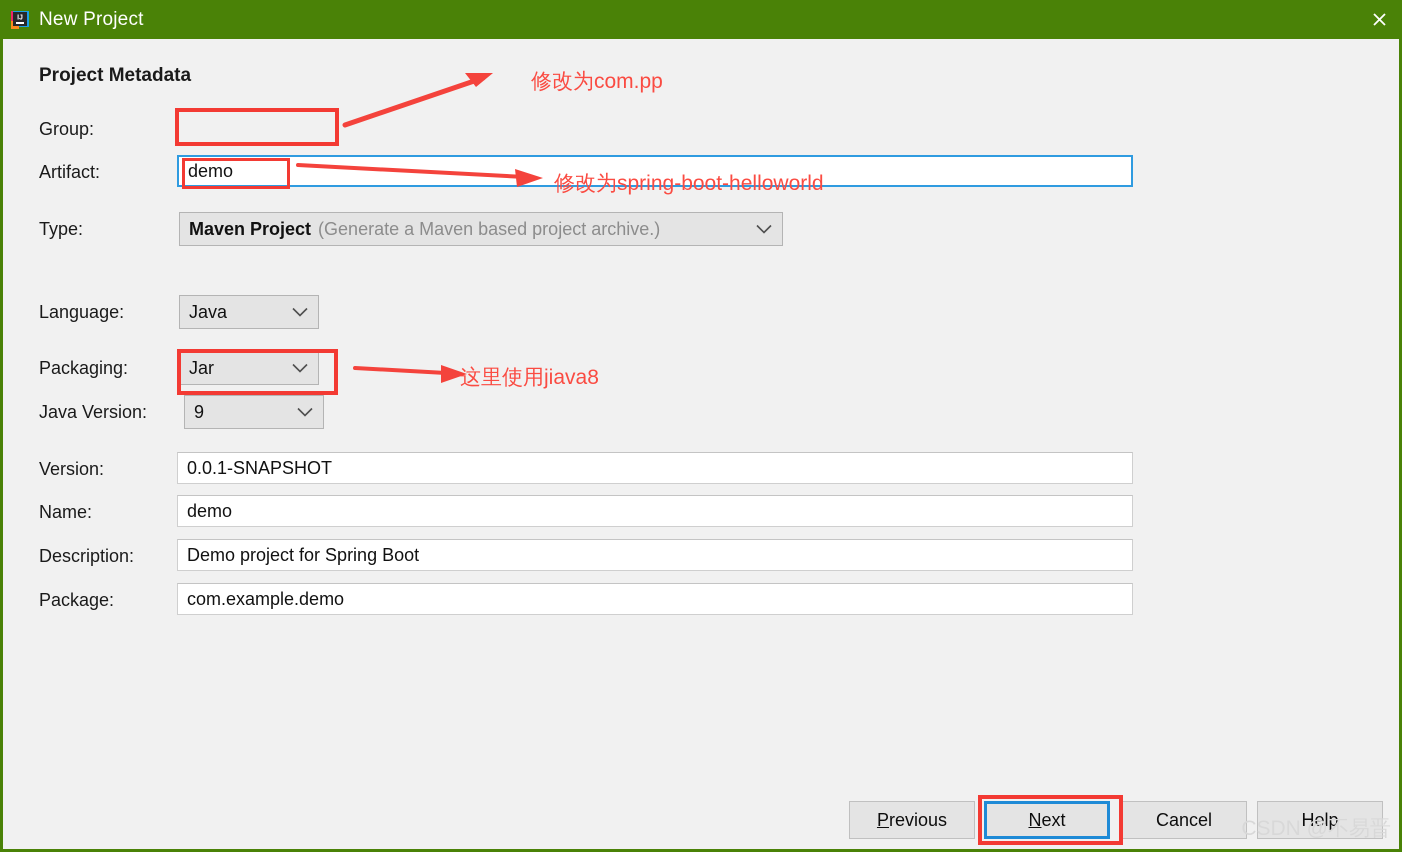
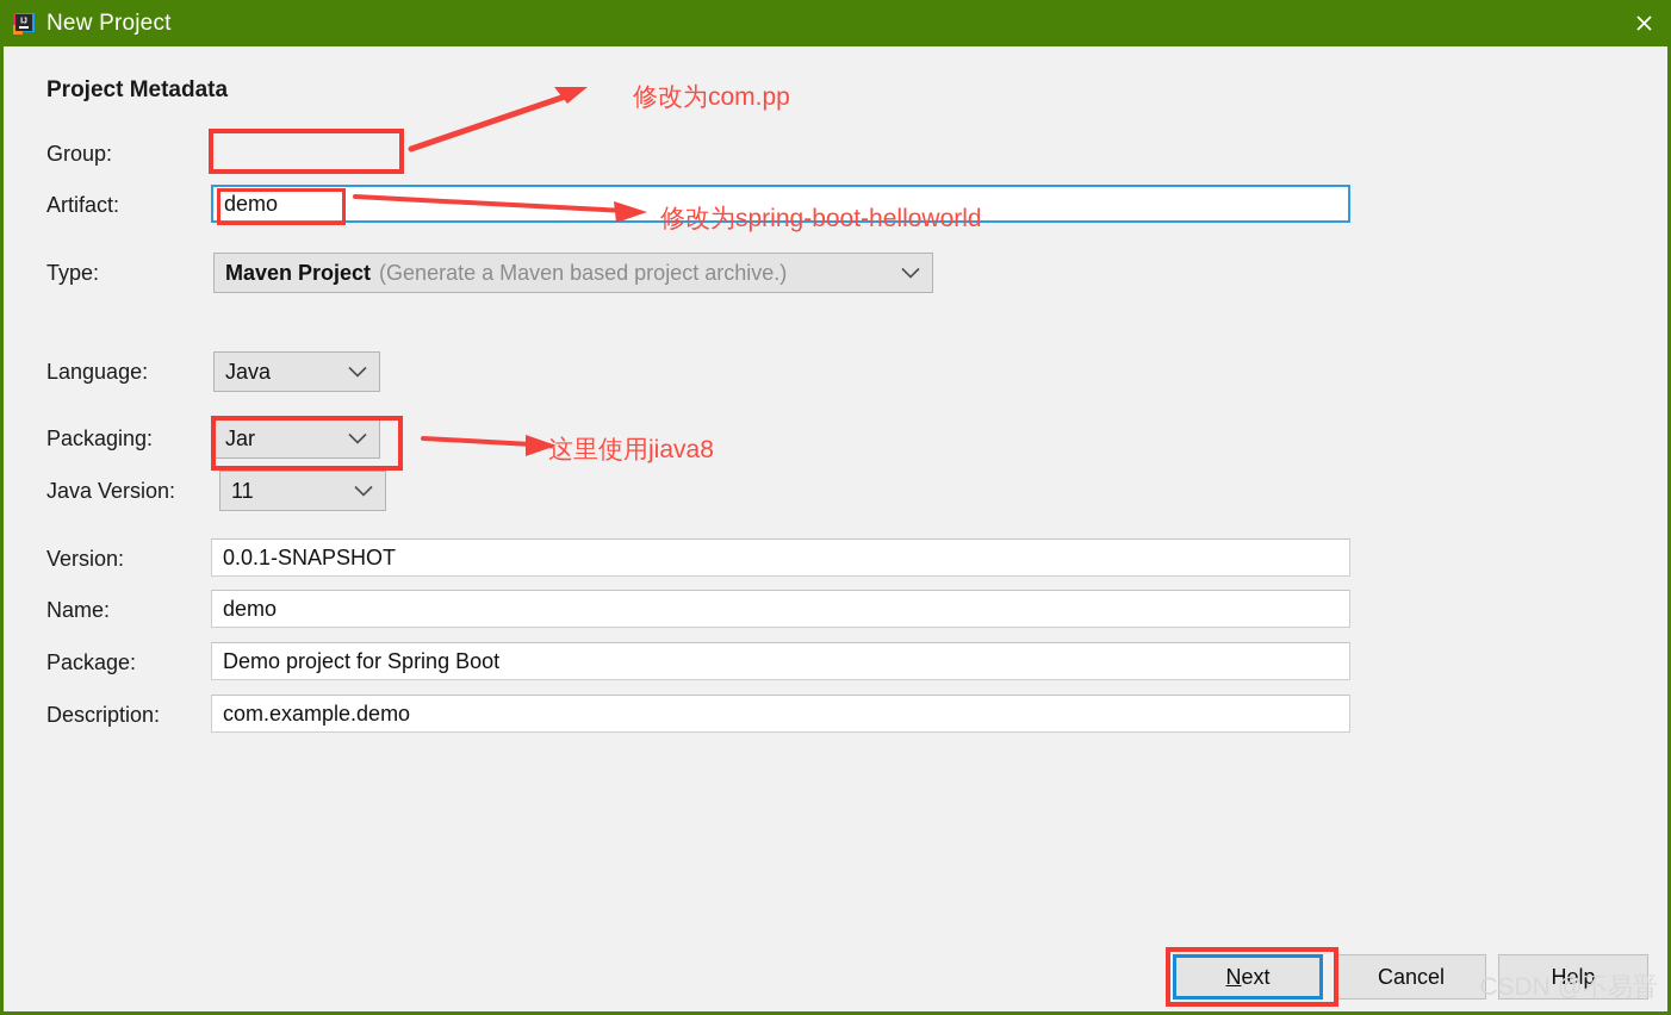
  New Project
  Project Metadata
  Group:
  Artifact:
  demo
  Type:
  Maven Project
  (Generate a Maven based project archive.)
  Language:
  Java
  Packaging:
  Jar
  Java Version:
- 9
+ 11
  Version:
  0.0.1-SNAPSHOT
  Name:
  demo
- Description:
+ Package:
  Demo project for Spring Boot
- Package:
+ Description:
  com.example.demo
- P
- revious
  N
  ext
  Cancel
  Help
  修改为com.pp
  修改为spring-boot-helloworld
  这里使用jiava8
  CSDN @不易晋
